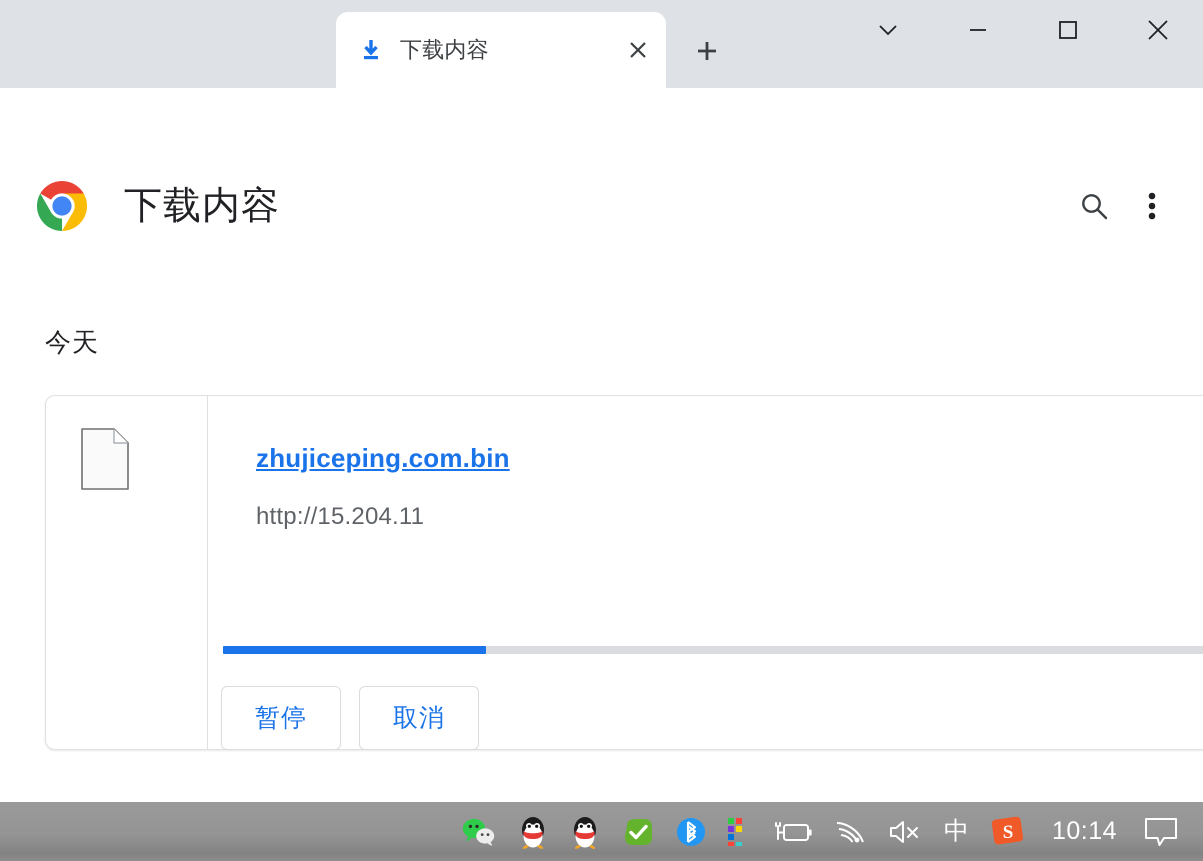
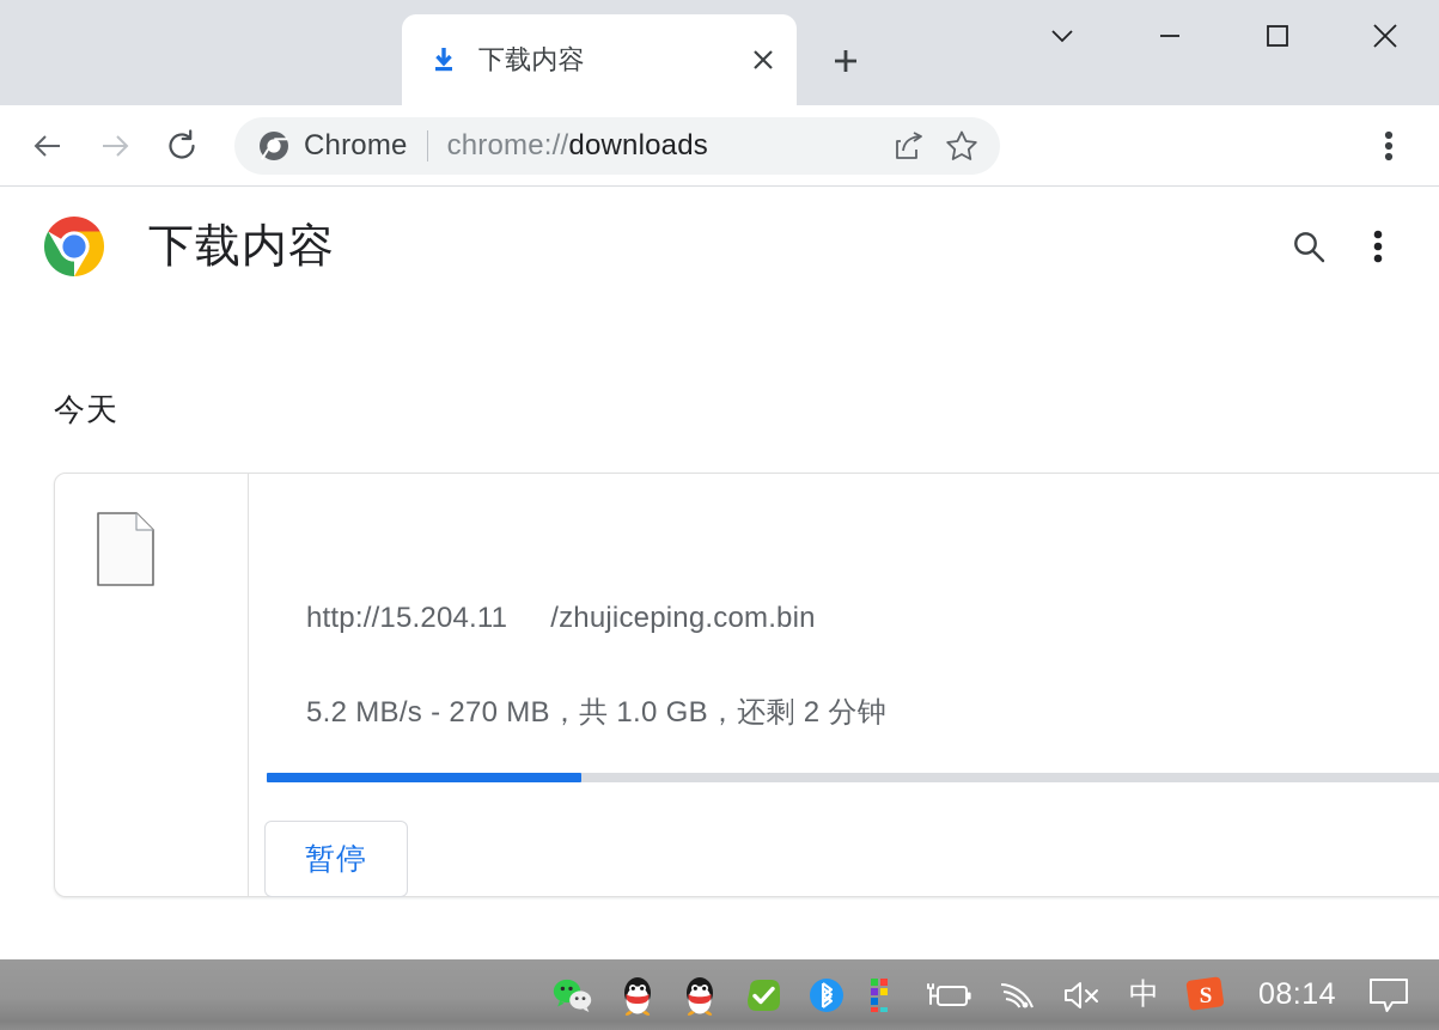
  下载内容
+ Chrome
+ chrome://downloads
  下载内容
  今天
- zhujiceping.com.bin
  http://15.204.11
+ /zhujiceping.com.bin
+ 5.2 MB/s - 270 MB，共 1.0 GB，还剩 2 分钟
  暂停
- 取消
  中
  S
- 10:14
+ 08:14
